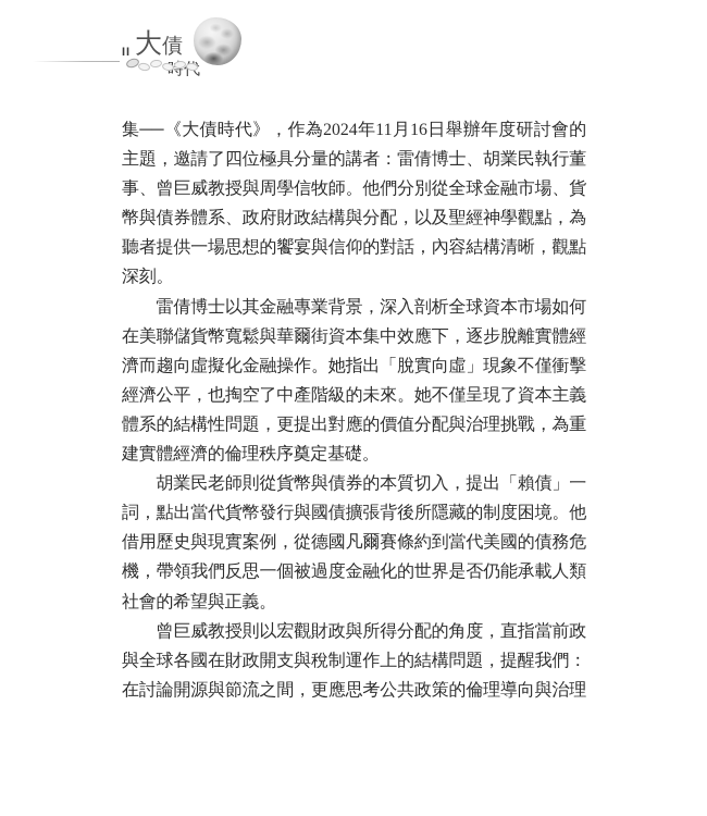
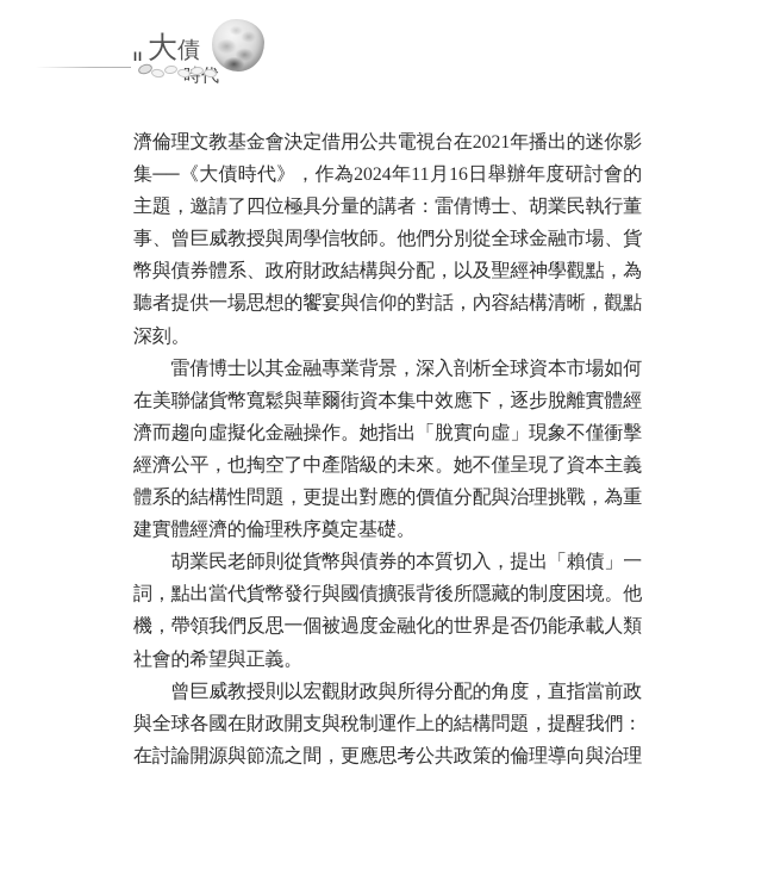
  II
  大債
+ 濟倫理文教基金會決定借用公共電視台在2021年播出的迷你影
  集──《大債時代》，作為2024年11月16日舉辦年度研討會的
  主題，邀請了四位極具分量的講者：雷倩博士、胡業民執行董
  事、曾巨威教授與周學信牧師。他們分別從全球金融市場、貨
  幣與債券體系、政府財政結構與分配，以及聖經神學觀點，為
  聽者提供一場思想的饗宴與信仰的對話，內容結構清晰，觀點
  深刻。
  雷倩博士以其金融專業背景，深入剖析全球資本市場如何
  在美聯儲貨幣寬鬆與華爾街資本集中效應下，逐步脫離實體經
  濟而趨向虛擬化金融操作。她指出「脫實向虛」現象不僅衝擊
  經濟公平，也掏空了中產階級的未來。她不僅呈現了資本主義
  體系的結構性問題，更提出對應的價值分配與治理挑戰，為重
  建實體經濟的倫理秩序奠定基礎。
  胡業民老師則從貨幣與債券的本質切入，提出「賴債」一
  詞，點出當代貨幣發行與國債擴張背後所隱藏的制度困境。他
- 借用歷史與現實案例，從德國凡爾賽條約到當代美國的債務危
  機，帶領我們反思一個被過度金融化的世界是否仍能承載人類
  社會的希望與正義。
  曾巨威教授則以宏觀財政與所得分配的角度，直指當前政
  與全球各國在財政開支與稅制運作上的結構問題，提醒我們：
  在討論開源與節流之間，更應思考公共政策的倫理導向與治理
